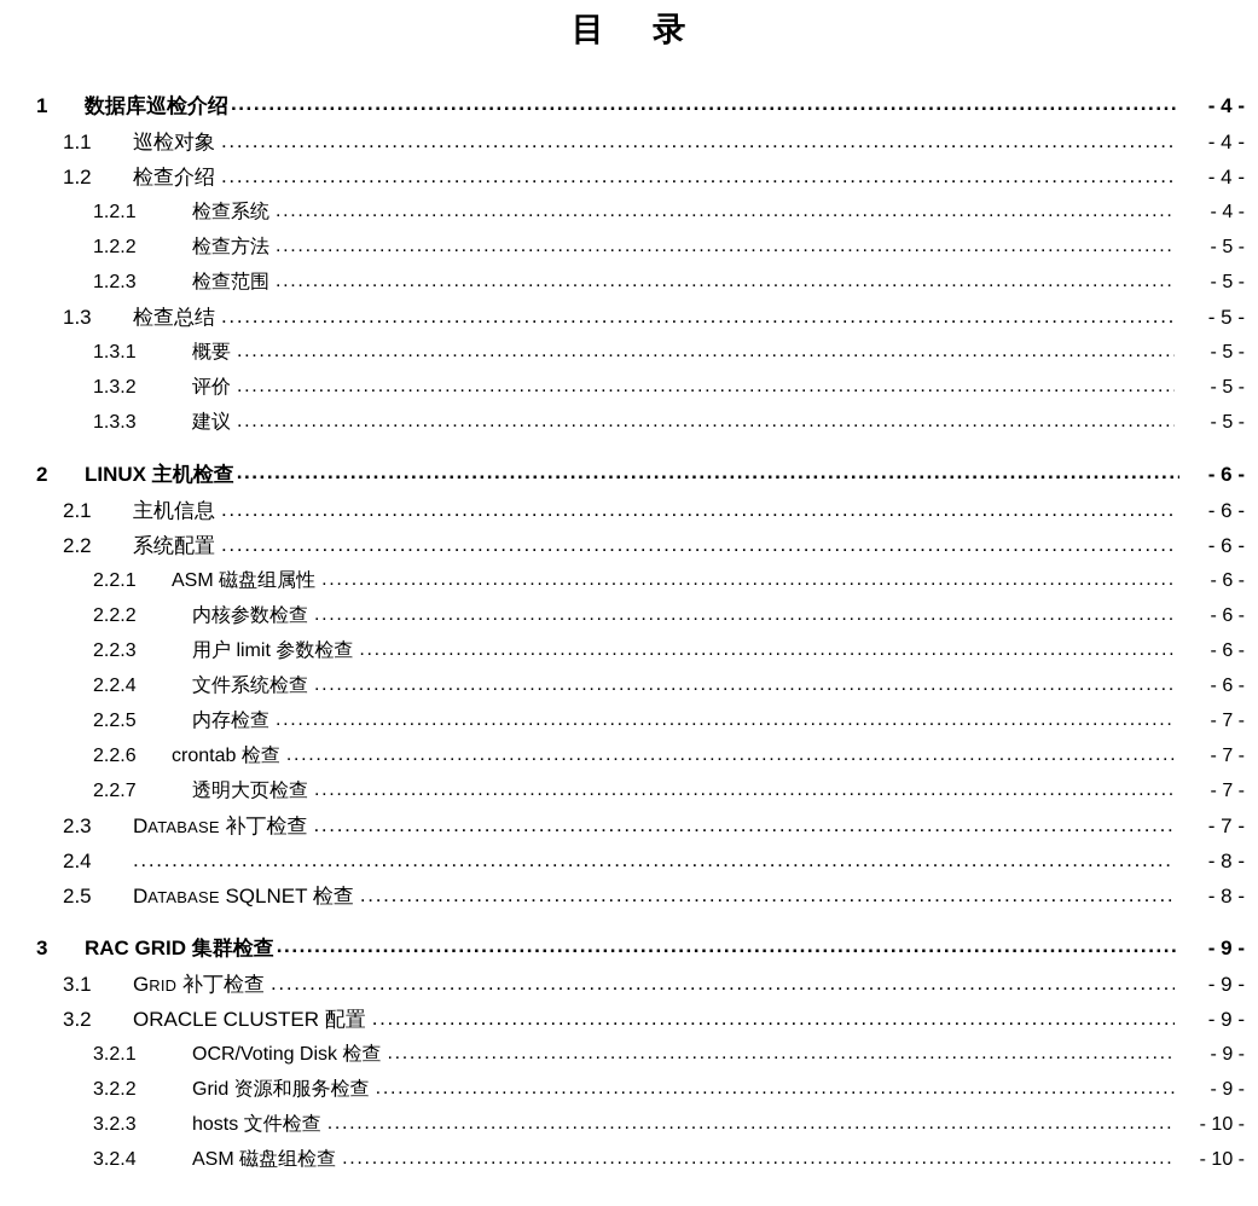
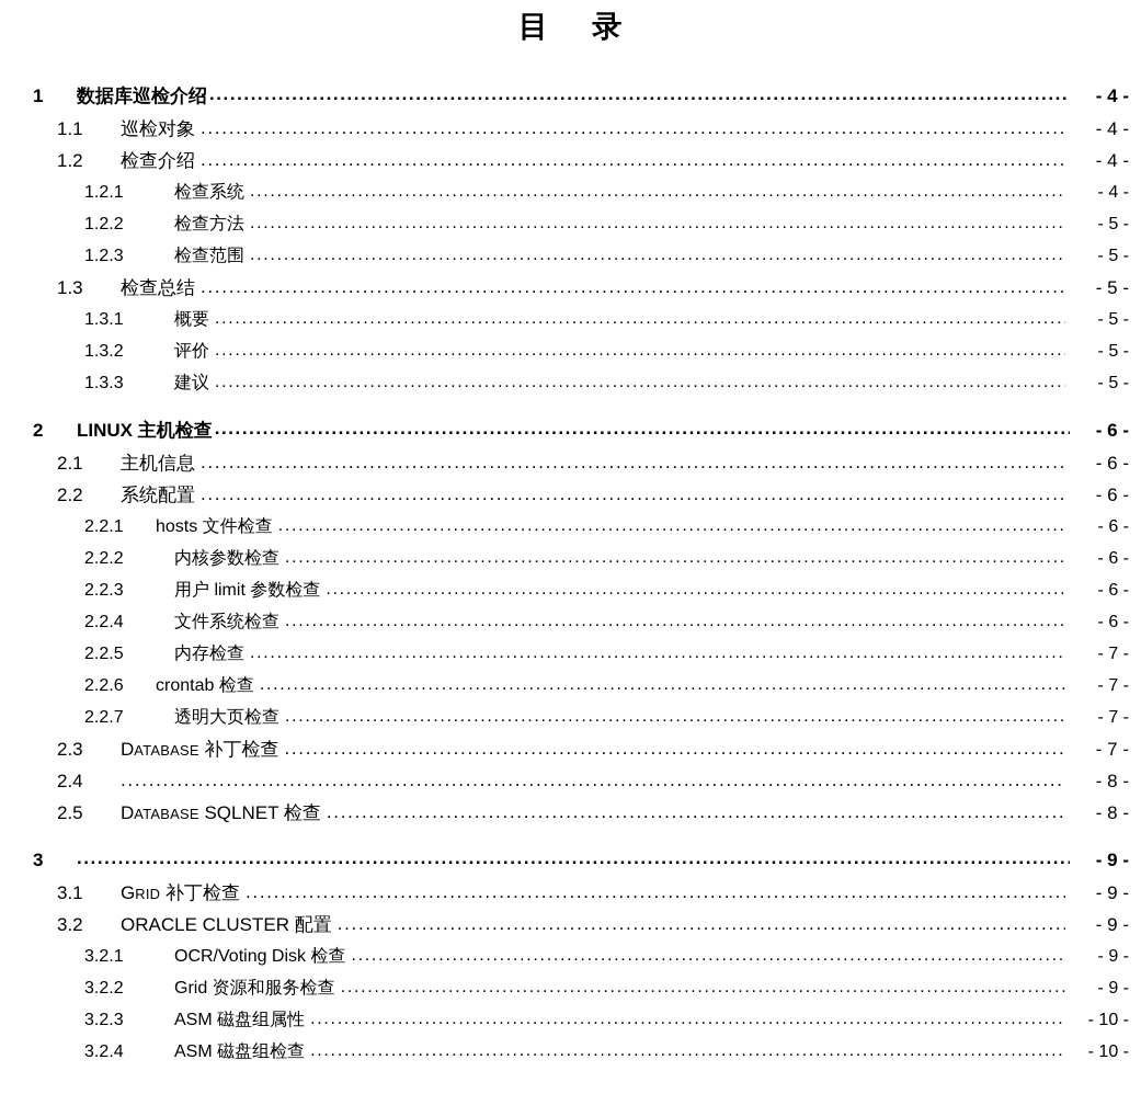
  目 录
  1
  数据库巡检介绍
  - 4 -
  1.1
  巡检对象
  - 4 -
  1.2
  检查介绍
  - 4 -
  1.2.1
  检查系统
  - 4 -
  1.2.2
  检查方法
  - 5 -
  1.2.3
  检查范围
  - 5 -
  1.3
  检查总结
  - 5 -
  1.3.1
  概要
  - 5 -
  1.3.2
  评价
  - 5 -
  1.3.3
  建议
  - 5 -
  2
  LINUX 主机检查
  - 6 -
  2.1
  主机信息
  - 6 -
  2.2
  系统配置
  - 6 -
  2.2.1
- ASM 磁盘组属性
+ hosts 文件检查
  - 6 -
  2.2.2
  内核参数检查
  - 6 -
  2.2.3
  用户 limit 参数检查
  - 6 -
  2.2.4
  文件系统检查
  - 6 -
  2.2.5
  内存检查
  - 7 -
  2.2.6
  crontab 检查
  - 7 -
  2.2.7
  透明大页检查
  - 7 -
  2.3
  DATABASE 补丁检查
  - 7 -
  2.4
  - 8 -
  2.5
  DATABASE SQLNET 检查
  - 8 -
  3
- RAC GRID 集群检查
  - 9 -
  3.1
  GRID 补丁检查
  - 9 -
  3.2
  ORACLE CLUSTER 配置
  - 9 -
  3.2.1
  OCR/Voting Disk 检查
  - 9 -
  3.2.2
  Grid 资源和服务检查
  - 9 -
  3.2.3
- hosts 文件检查
+ ASM 磁盘组属性
  - 10 -
  3.2.4
  ASM 磁盘组检查
  - 10 -
